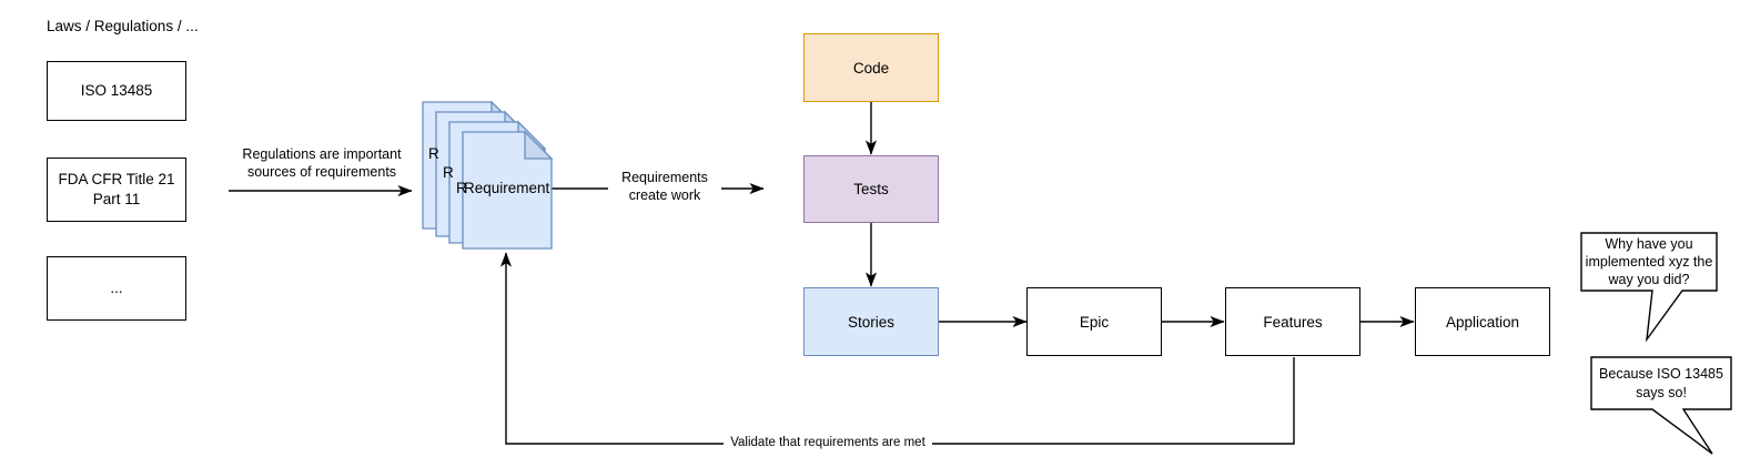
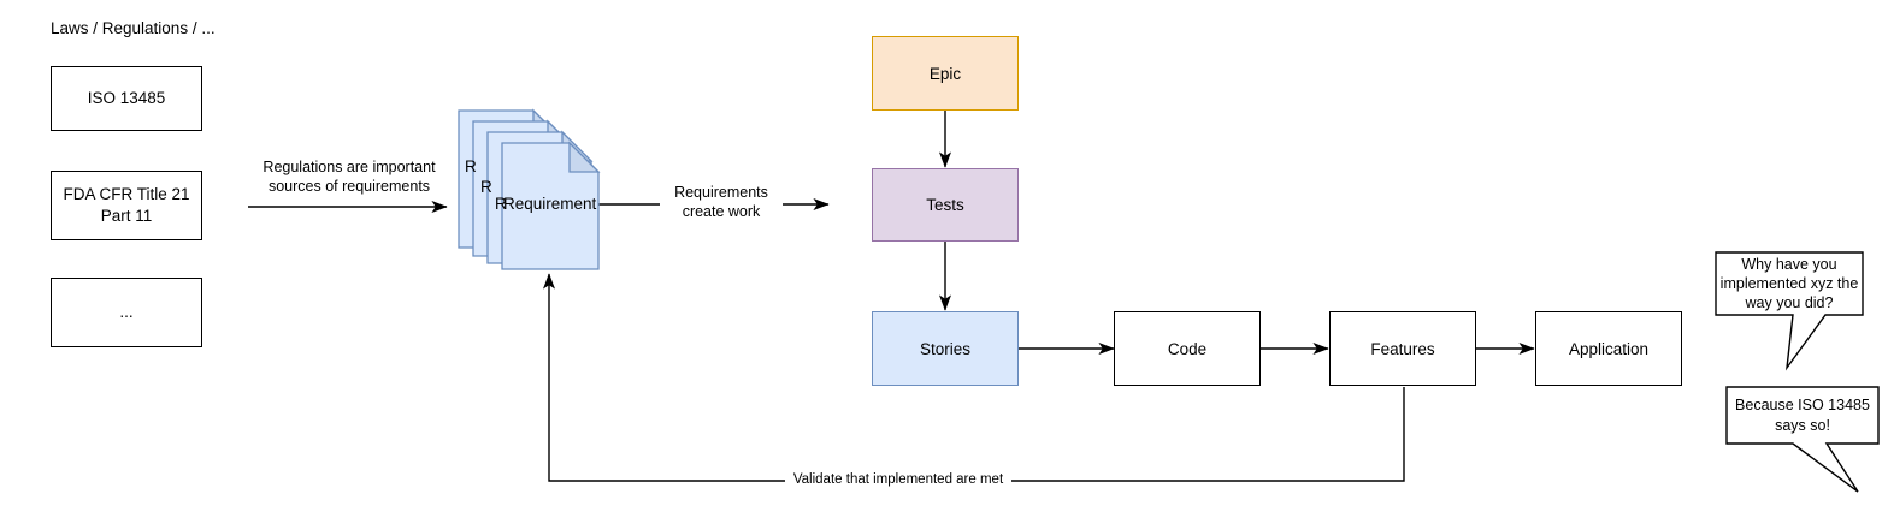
  Laws / Regulations / ...
  ISO 13485
  FDA CFR Title 21 Part 11
  ...
  Regulations are important
  sources of requirements
  Requirements
  create work
- Validate that requirements are met
+ Validate that implemented are met
  R
  R
  R
  Requirement
- Code
+ Epic
  Tests
  Stories
- Epic
+ Code
  Features
  Application
  Why have you
  implemented xyz the
  way you did?
  Because ISO 13485
  says so!
